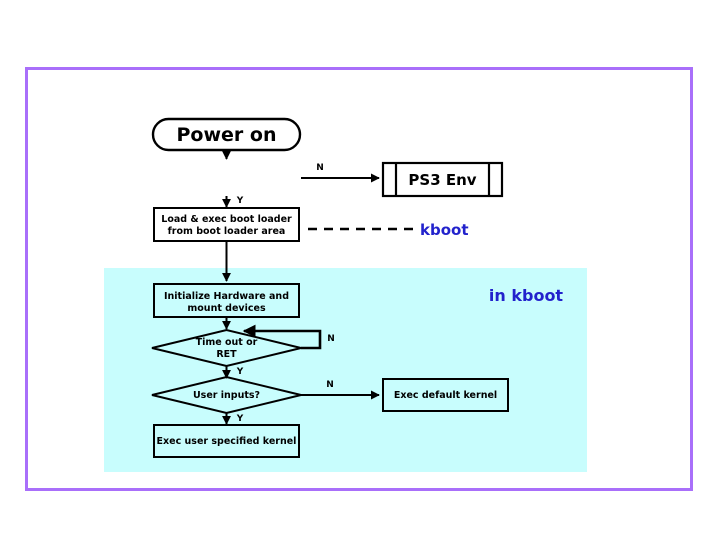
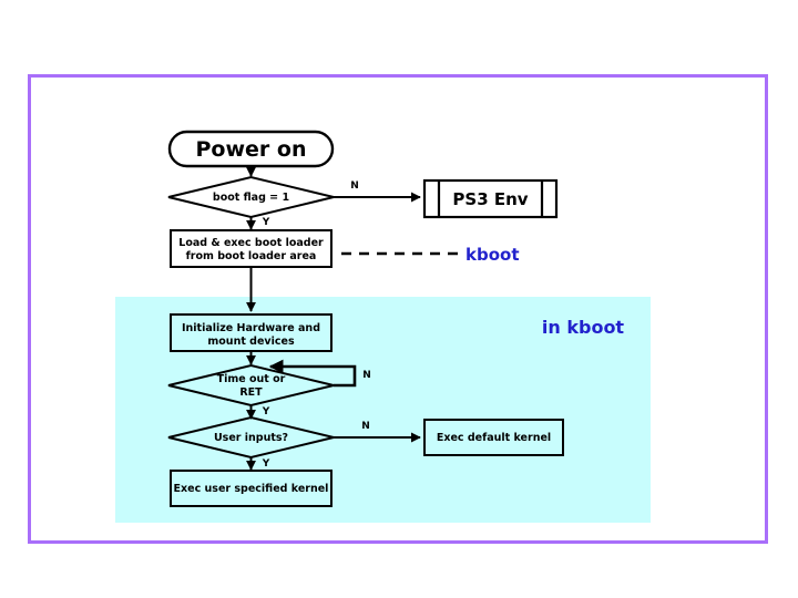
  Power on
+ boot flag = 1
  N
  Y
  PS3 Env
  Load & exec boot loader
  from boot loader area
  kboot
  in kboot
  Initialize Hardware and
  mount devices
  Time out or
  RET
  N
  Y
  User inputs?
  N
  Y
  Exec default kernel
  Exec user specified kernel
